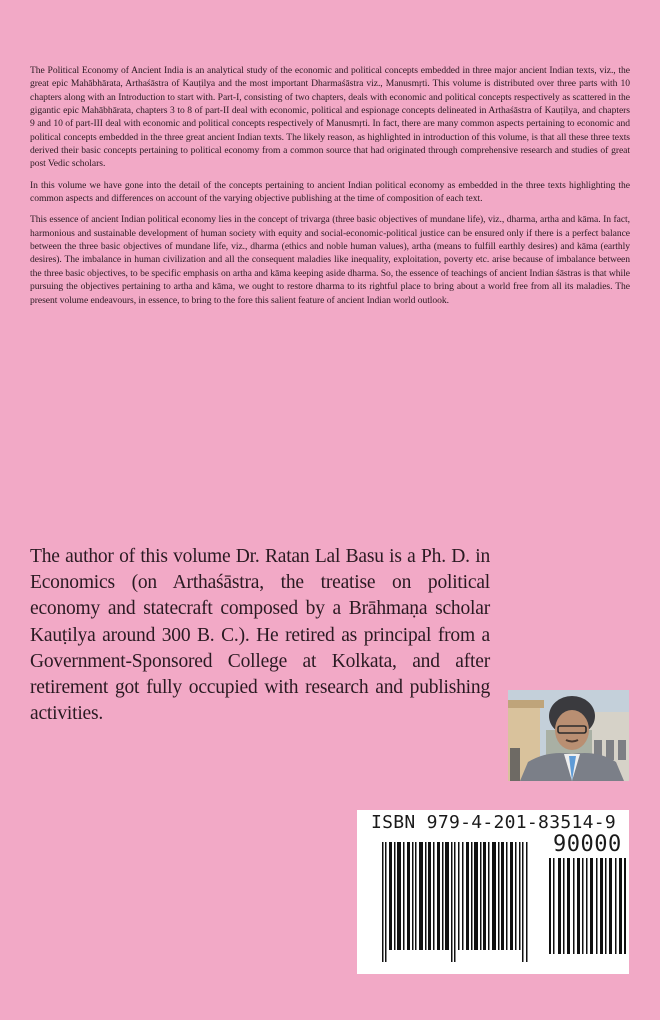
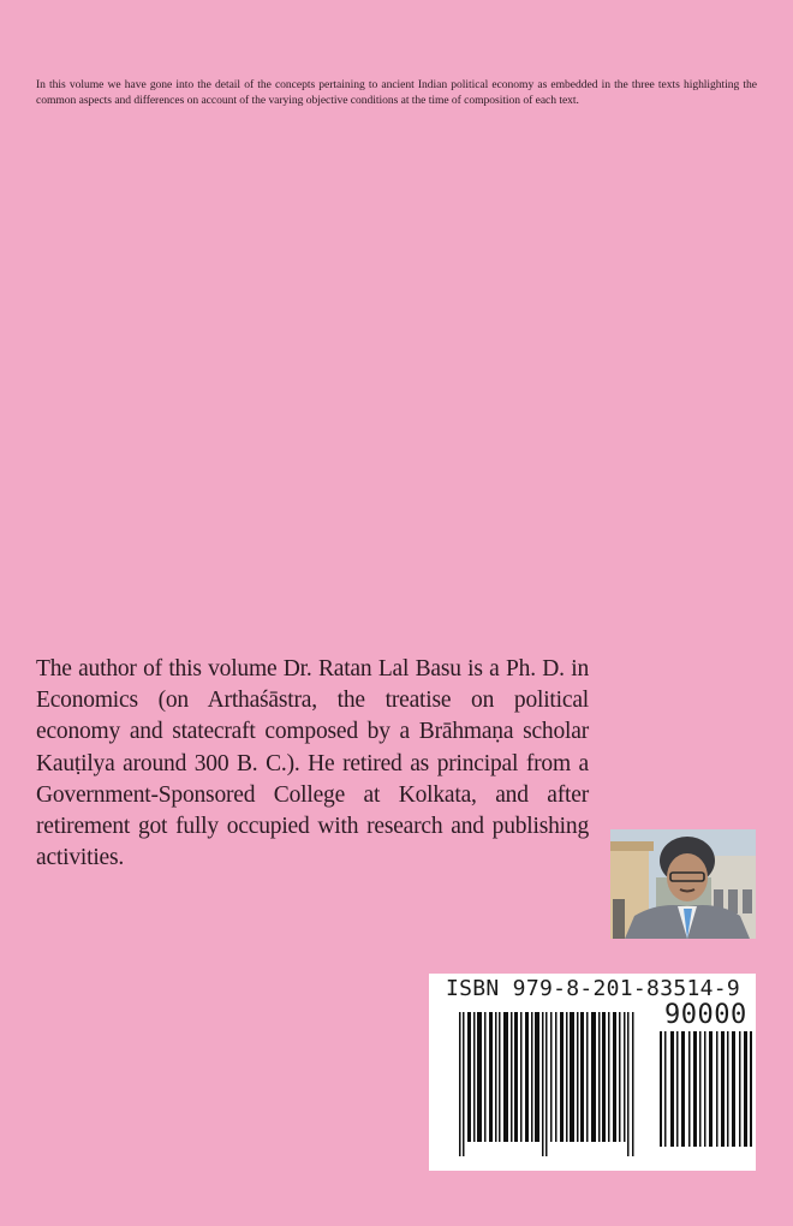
- The Political Economy of Ancient India is an analytical study of the economic and political concepts embedded in three major ancient Indian texts, viz., the great epic Mahābhārata, Arthaśāstra of Kauṭilya and the most important Dharmaśāstra viz., Manusmṛti. This volume is distributed over three parts with 10 chapters along with an Introduction to start with. Part-I, consisting of two chapters, deals with economic and political concepts respectively as scattered in the gigantic epic Mahābhārata, chapters 3 to 8 of part-II deal with economic, political and espionage concepts delineated in Arthaśāstra of Kauṭilya, and chapters 9 and 10 of part-III deal with economic and political concepts respectively of Manusmṛti. In fact, there are many common aspects pertaining to economic and political concepts embedded in the three great ancient Indian texts. The likely reason, as highlighted in introduction of this volume, is that all these three texts derived their basic concepts pertaining to political economy from a common source that had originated through comprehensive research and studies of great post Vedic scholars.
- In this volume we have gone into the detail of the concepts pertaining to ancient Indian political economy as embedded in the three texts highlighting the common aspects and differences on account of the varying objective publishing at the time of composition of each text.
+ In this volume we have gone into the detail of the concepts pertaining to ancient Indian political economy as embedded in the three texts highlighting the common aspects and differences on account of the varying objective conditions at the time of composition of each text.
- This essence of ancient Indian political economy lies in the concept of trivarga (three basic objectives of mundane life), viz., dharma, artha and kāma. In fact, harmonious and sustainable development of human society with equity and social-economic-political justice can be ensured only if there is a perfect balance between the three basic objectives of mundane life, viz., dharma (ethics and noble human values), artha (means to fulfill earthly desires) and kāma (earthly desires). The imbalance in human civilization and all the consequent maladies like inequality, exploitation, poverty etc. arise because of imbalance between the three basic objectives, to be specific emphasis on artha and kāma keeping aside dharma. So, the essence of teachings of ancient Indian śāstras is that while pursuing the objectives pertaining to artha and kāma, we ought to restore dharma to its rightful place to bring about a world free from all its maladies. The present volume endeavours, in essence, to bring to the fore this salient feature of ancient Indian world outlook.
  The author of this volume Dr. Ratan Lal Basu is a Ph. D. in Economics (on Arthaśāstra, the treatise on political economy and statecraft composed by a Brāhmaṇa scholar Kauṭilya around 300 B. C.). He retired as principal from a Government-Sponsored College at Kolkata, and after retirement got fully occupied with research and publishing activities.
- ISBN 979-4-201-83514-9
+ ISBN 979-8-201-83514-9
  90000
